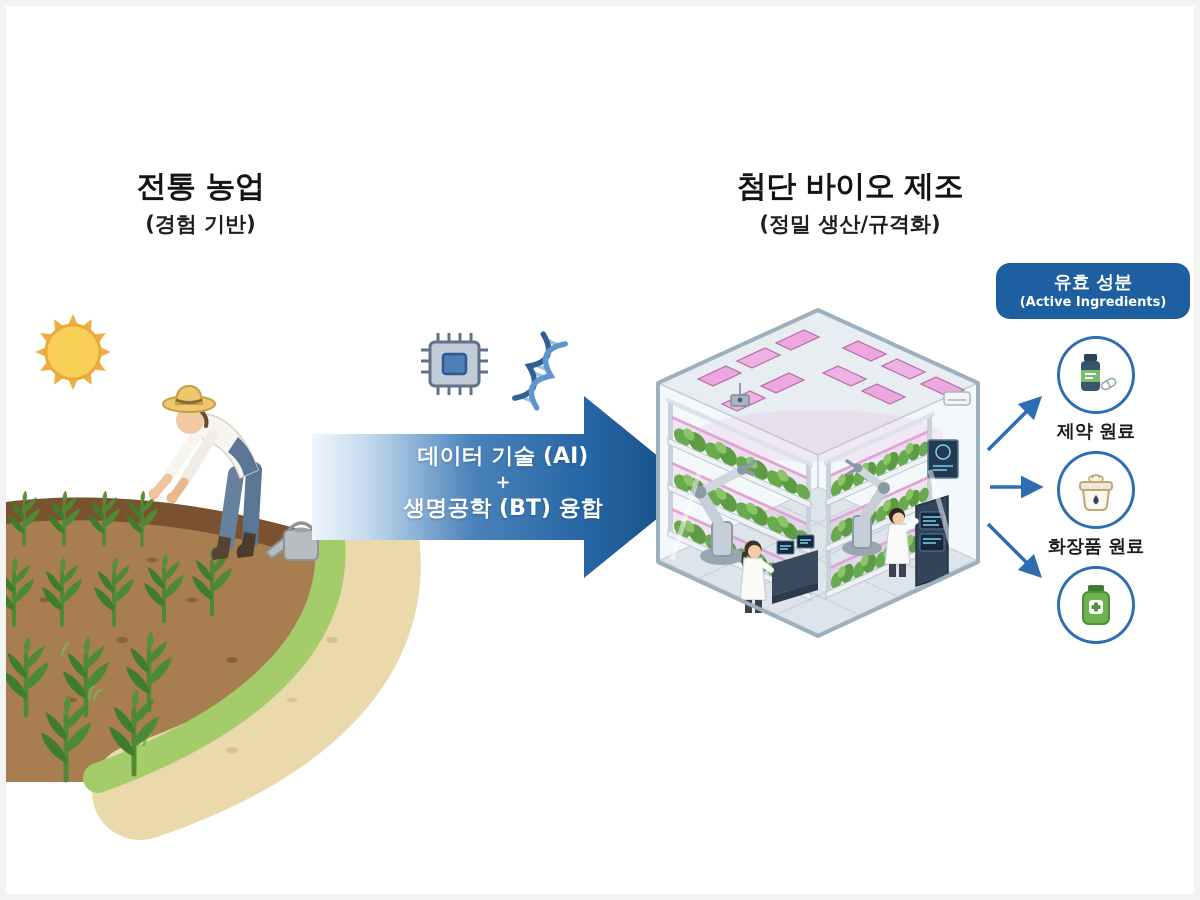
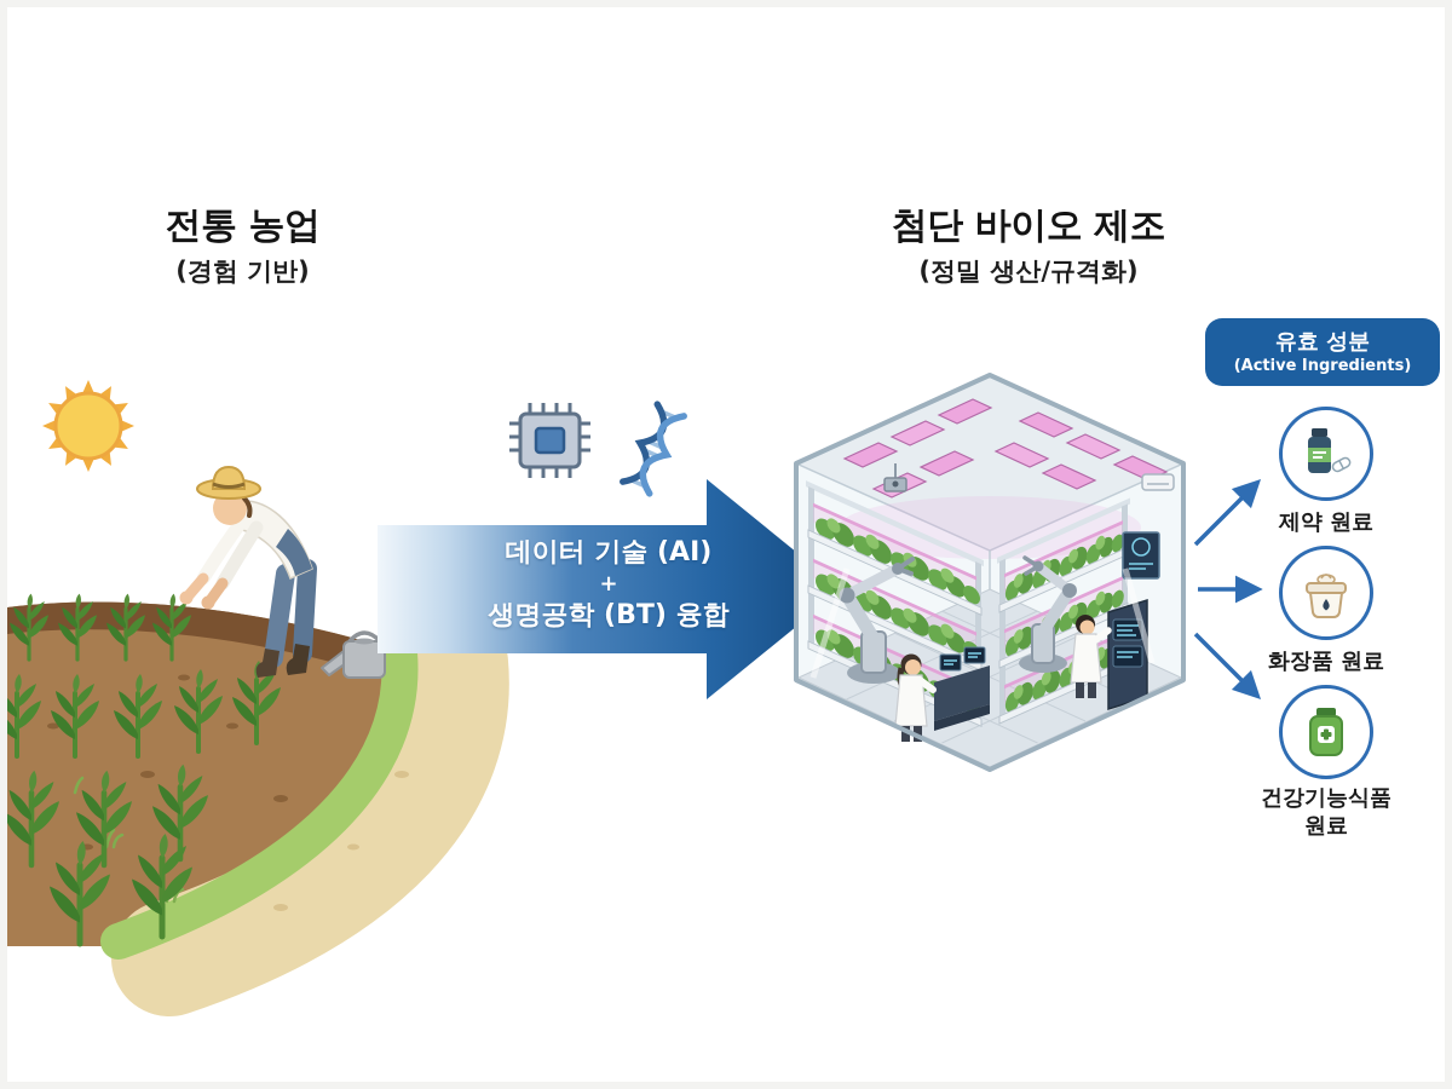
  전통 농업
  (경험 기반)
  첨단 바이오 제조
  (정밀 생산/규격화)
  데이터 기술 (AI)
  +
  생명공학 (BT) 융합
  유효 성분
  (Active Ingredients)
  제약 원료
  화장품 원료
+ 건강기능식품 원료
